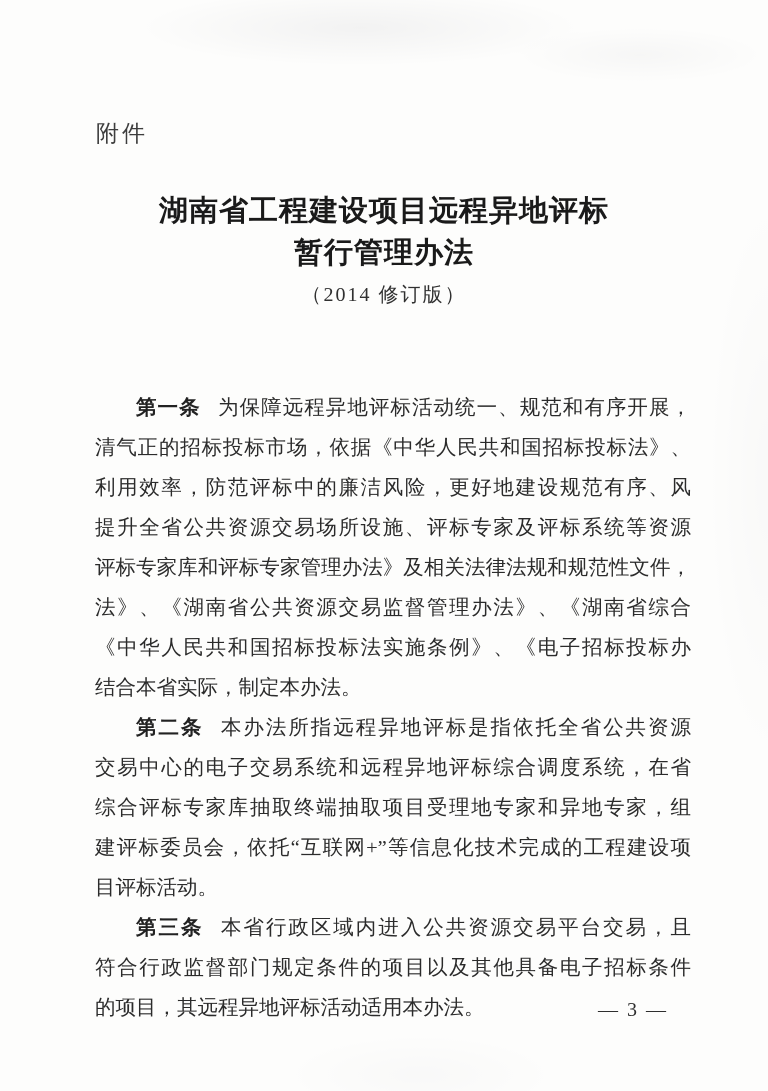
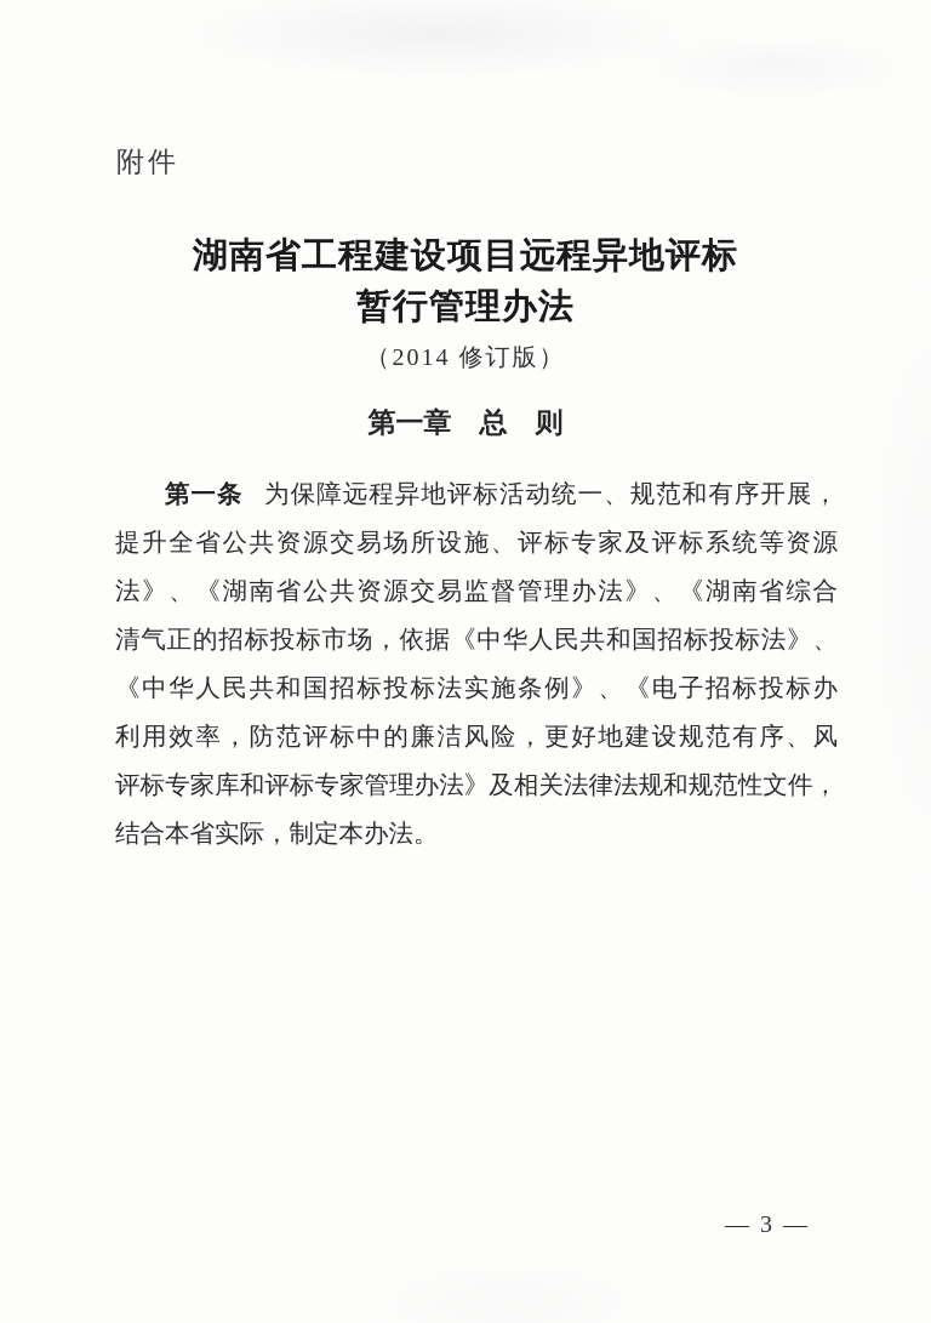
  附件
  湖南省工程建设项目远程异地评标
  暂行管理办法
  （2014 修订版）
+ 第一章 总 则
  第一条 为保障远程异地评标活动统一、规范和有序开展，
- 清气正的招标投标市场，依据《中华人民共和国招标投标法》、
+ 提升全省公共资源交易场所设施、评标专家及评标系统等资源
- 利用效率，防范评标中的廉洁风险，更好地建设规范有序、风
+ 法》、《湖南省公共资源交易监督管理办法》、《湖南省综合
- 提升全省公共资源交易场所设施、评标专家及评标系统等资源
+ 清气正的招标投标市场，依据《中华人民共和国招标投标法》、
- 评标专家库和评标专家管理办法》及相关法律法规和规范性文件，
+ 《中华人民共和国招标投标法实施条例》、《电子招标投标办
- 法》、《湖南省公共资源交易监督管理办法》、《湖南省综合
+ 利用效率，防范评标中的廉洁风险，更好地建设规范有序、风
- 《中华人民共和国招标投标法实施条例》、《电子招标投标办
+ 评标专家库和评标专家管理办法》及相关法律法规和规范性文件，
  结合本省实际，制定本办法。
- 第二条 本办法所指远程异地评标是指依托全省公共资源
- 交易中心的电子交易系统和远程异地评标综合调度系统，在省
- 综合评标专家库抽取终端抽取项目受理地专家和异地专家，组
- 建评标委员会，依托“互联网+”等信息化技术完成的工程建设项
- 目评标活动。
- 第三条 本省行政区域内进入公共资源交易平台交易，且
- 符合行政监督部门规定条件的项目以及其他具备电子招标条件
- 的项目，其远程异地评标活动适用本办法。
  — 3 —
